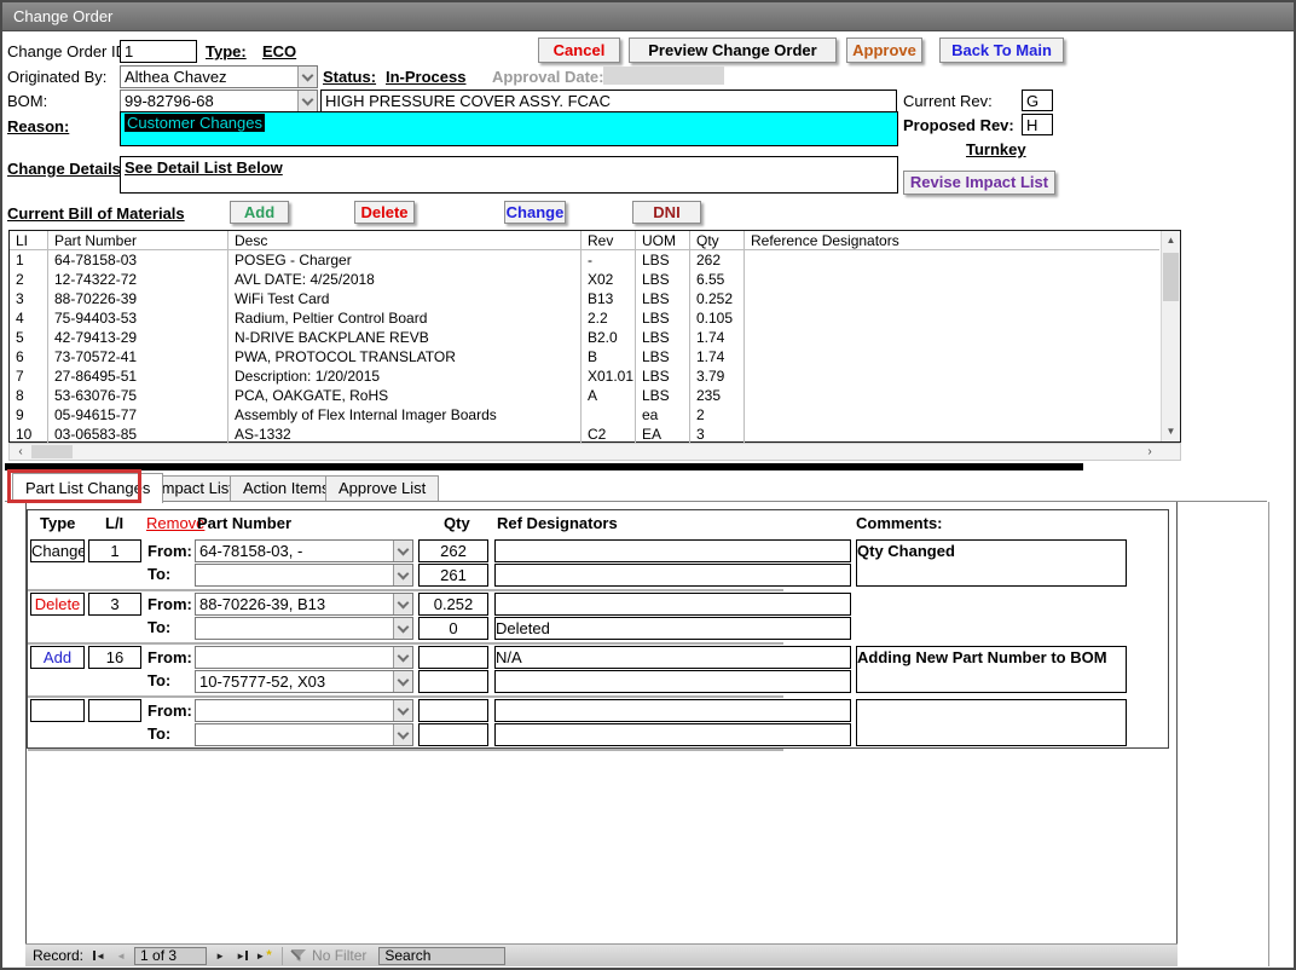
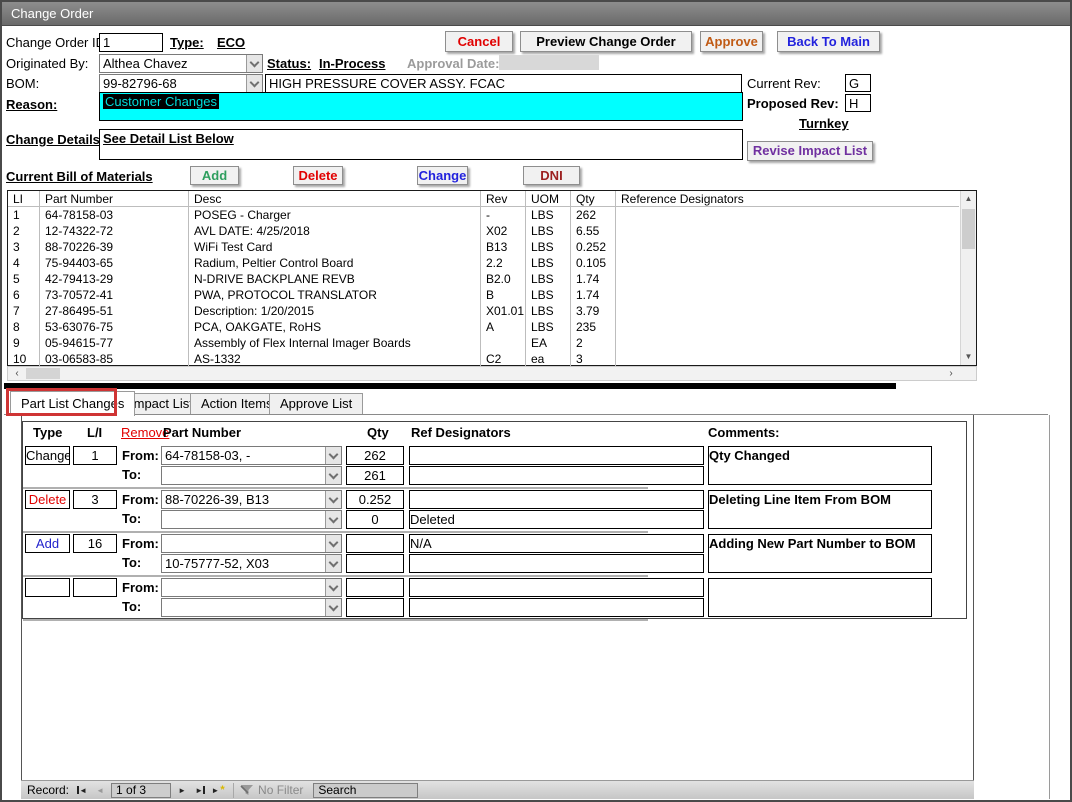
  Change Order
  Change Order I
  1
  Type:
  ECO
  Cancel
  Preview Change Order
  Approve
  Back To Main
  Originated By:
  Althea Chavez
  Status:
  In-Process
  Approval Date:
  BOM:
  99-82796-68
  HIGH PRESSURE COVER ASSY. FCAC
  Current Rev:
  G
  Reason:
  Customer Changes
  Proposed Rev:
  H
  Turnkey
  Change Details
  See Detail List Below
  Revise Impact List
  Current Bill of Materials
  Add
  Delete
  Change
  DNI
  LI
  Part Number
  Desc
  Rev
  UOM
  Qty
  Reference Designators
  1
  64-78158-03
  POSEG - Charger
  -
  LBS
  262
  2
  12-74322-72
  AVL DATE: 4/25/2018
  X02
  LBS
  6.55
  3
  88-70226-39
  WiFi Test Card
  B13
  LBS
  0.252
  4
- 75-94403-53
+ 75-94403-65
  Radium, Peltier Control Board
  2.2
  LBS
  0.105
  5
  42-79413-29
  N-DRIVE BACKPLANE REVB
  B2.0
  LBS
  1.74
  6
  73-70572-41
  PWA, PROTOCOL TRANSLATOR
  B
  LBS
  1.74
  7
  27-86495-51
  Description: 1/20/2015
  X01.01
  LBS
  3.79
  8
  53-63076-75
  PCA, OAKGATE, RoHS
  A
  LBS
  235
  9
  05-94615-77
  Assembly of Flex Internal Imager Boards
- ea
+ EA
  2
  10
  03-06583-85
  AS-1332
  C2
- EA
+ ea
  3
  ▲
  ▼
  ‹
  ›
  Part List Changes
  mpact Lis
  Action Item
  Approve List
  Type
  L/I
  Remove
  Part Number
  Qty
  Ref Designators
  Comments:
  Change
  1
  From:
  To:
  64-78158-03, -
  262
  261
  Qty Changed
  Delete
  3
  From:
  To:
  88-70226-39, B13
  0.252
  0
  Deleted
+ Deleting Line Item From BOM
  Add
  16
  From:
  To:
  10-75777-52, X03
  N/A
  Adding New Part Number to BOM
  From:
  To:
  Record:
  ◄
  ◄
  1 of 3
  ►
  ►
  ►
  *
  No Filter
  Search
